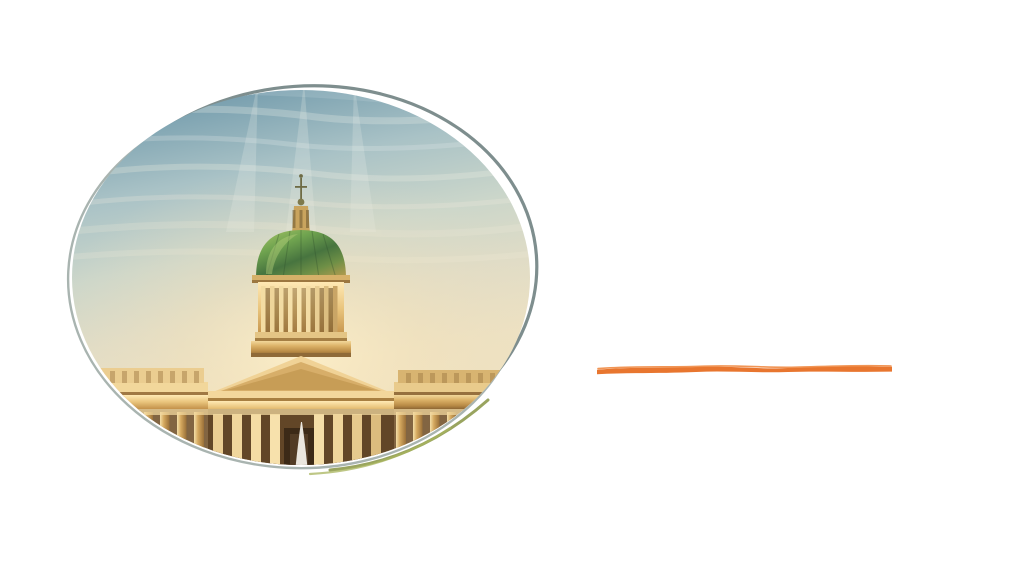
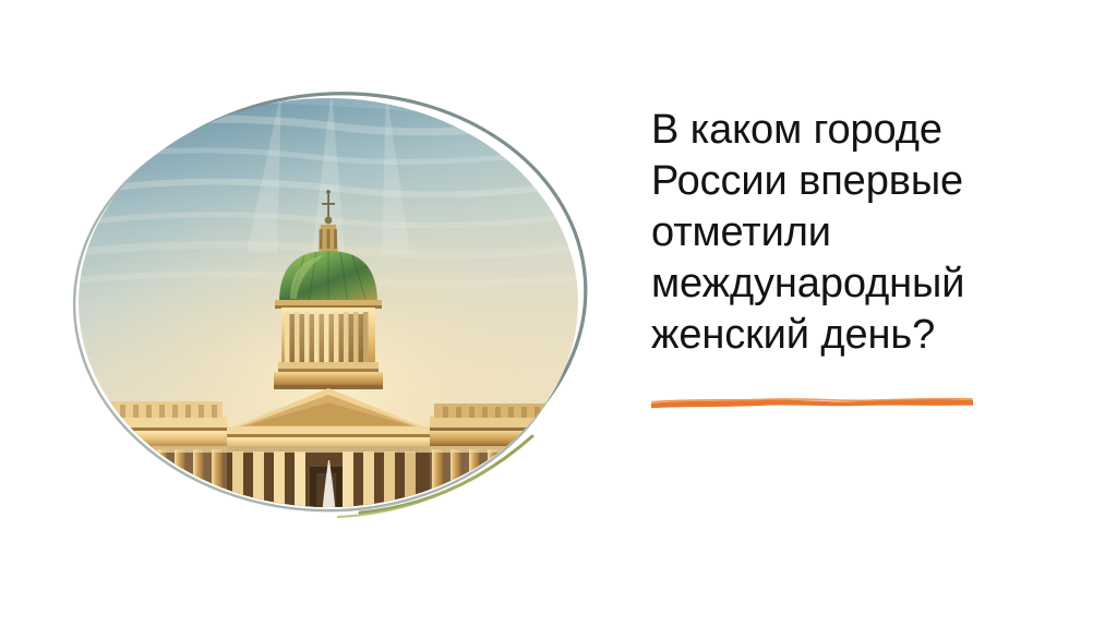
+ В каком городе
+ России впервые
+ отметили
+ международный
+ женский день?
